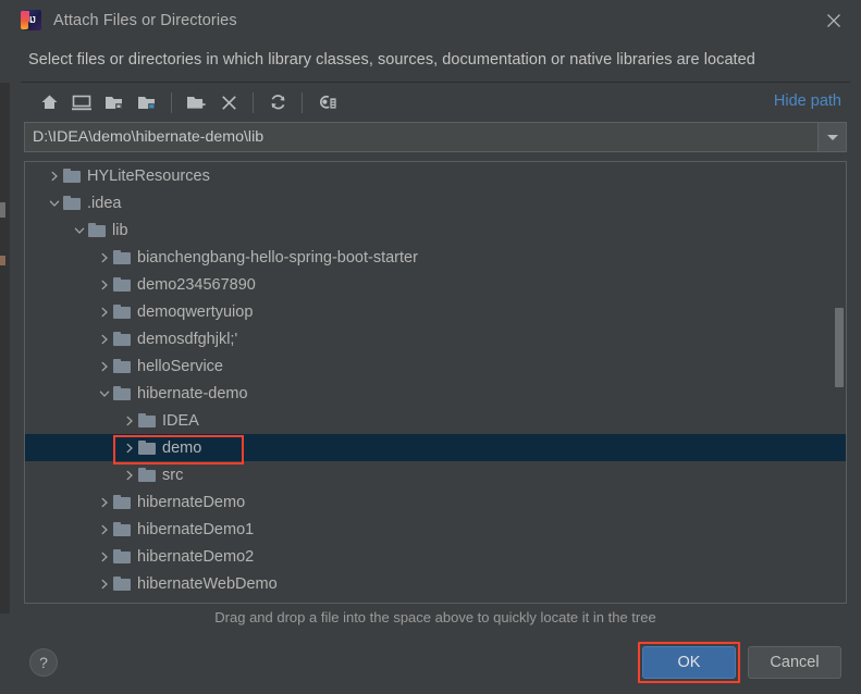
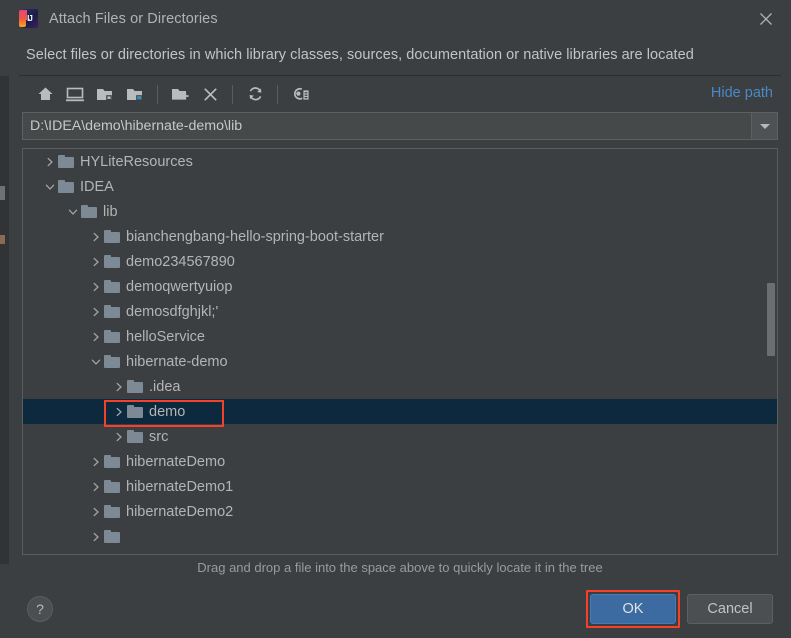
  IJ
  Attach Files or Directories
  Select files or directories in which library classes, sources, documentation or native libraries are located
  Hide path
  D:\IDEA\demo\hibernate-demo\lib
  HYLiteResources
- .idea
+ IDEA
  lib
  bianchengbang-hello-spring-boot-starter
  demo234567890
  demoqwertyuiop
  demosdfghjkl;'
  helloService
  hibernate-demo
- IDEA
+ .idea
  demo
  src
  hibernateDemo
  hibernateDemo1
  hibernateDemo2
- hibernateWebDemo
  Drag and drop a file into the space above to quickly locate it in the tree
  ?
  OK
  Cancel
